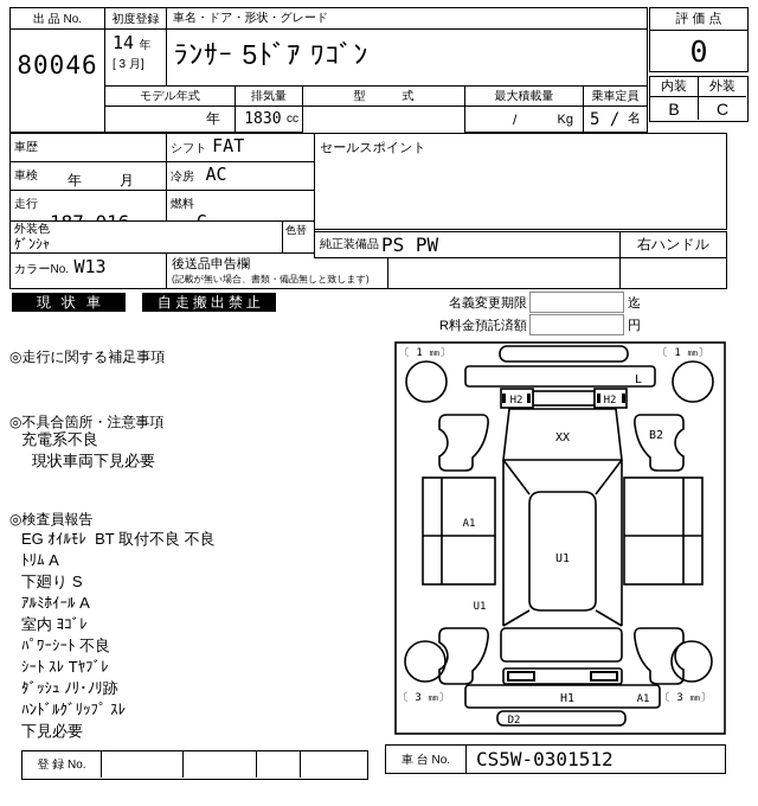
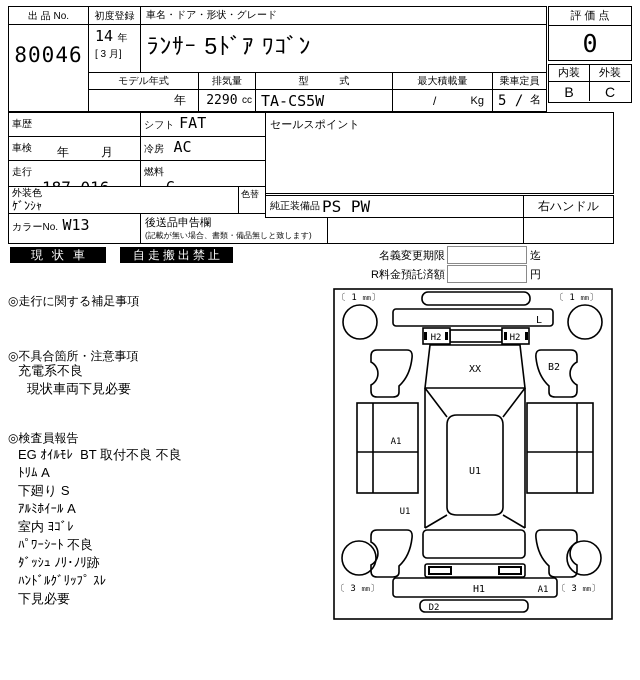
  出 品 No.
  80046
  初度登録
  14 年
  [ 3 月]
  車名・ドア・形状・グレード
  ﾗﾝｻｰ 5ﾄﾞｱ ﾜｺﾞﾝ
  モデル年式
  排気量
  型 式
  最大積載量
  乗車定員
  年
- 1830
+ 2290
  cc
+ TA-CS5W
  /
  Kg
  5 /
  名
  評 価 点
  0
  内装
  外装
  B
  C
  車歴
  シフト FAT
  車検
  年
  月
  冷房 AC
  走行
  燃料
  外装色
  ｹﾞﾝｼｬ
  色替
  カラーNo. W13
  後送品申告欄
  (記載が無い場合、書類・備品無しと致します)
  セールスポイント
  純正装備品
  PS PW
  右ハンドル
  現状車
  自走搬出禁止
  名義変更期限
  迄
  R料金預託済額
  円
  ◎走行に関する補足事項
  ◎不具合箇所・注意事項
  充電系不良
  現状車両下見必要
  ◎検査員報告
  EG ｵｲﾙﾓﾚ BT 取付不良 不良
  ﾄﾘﾑ A
  下廻り S
  ｱﾙﾐﾎｲｰﾙ A
  室内 ﾖｺﾞﾚ
  ﾊﾟﾜｰｼｰﾄ 不良
- ｼｰﾄ ｽﾚ Tﾔﾌﾞﾚ
  ﾀﾞｯｼｭ ﾉﾘ･ﾉﾘ跡
  ﾊﾝﾄﾞﾙｸﾞﾘｯﾌﾟ ｽﾚ
  下見必要
  〔 1 ㎜〕
  〔 1 ㎜〕
  〔 3 ㎜〕
  〔 3 ㎜〕
  L
  H2
  H2
  XX
  B2
  A1
  U1
  U1
  H1
  A1
  D2
- 登 録 No.
- 車 台 No.
- CS5W-0301512
